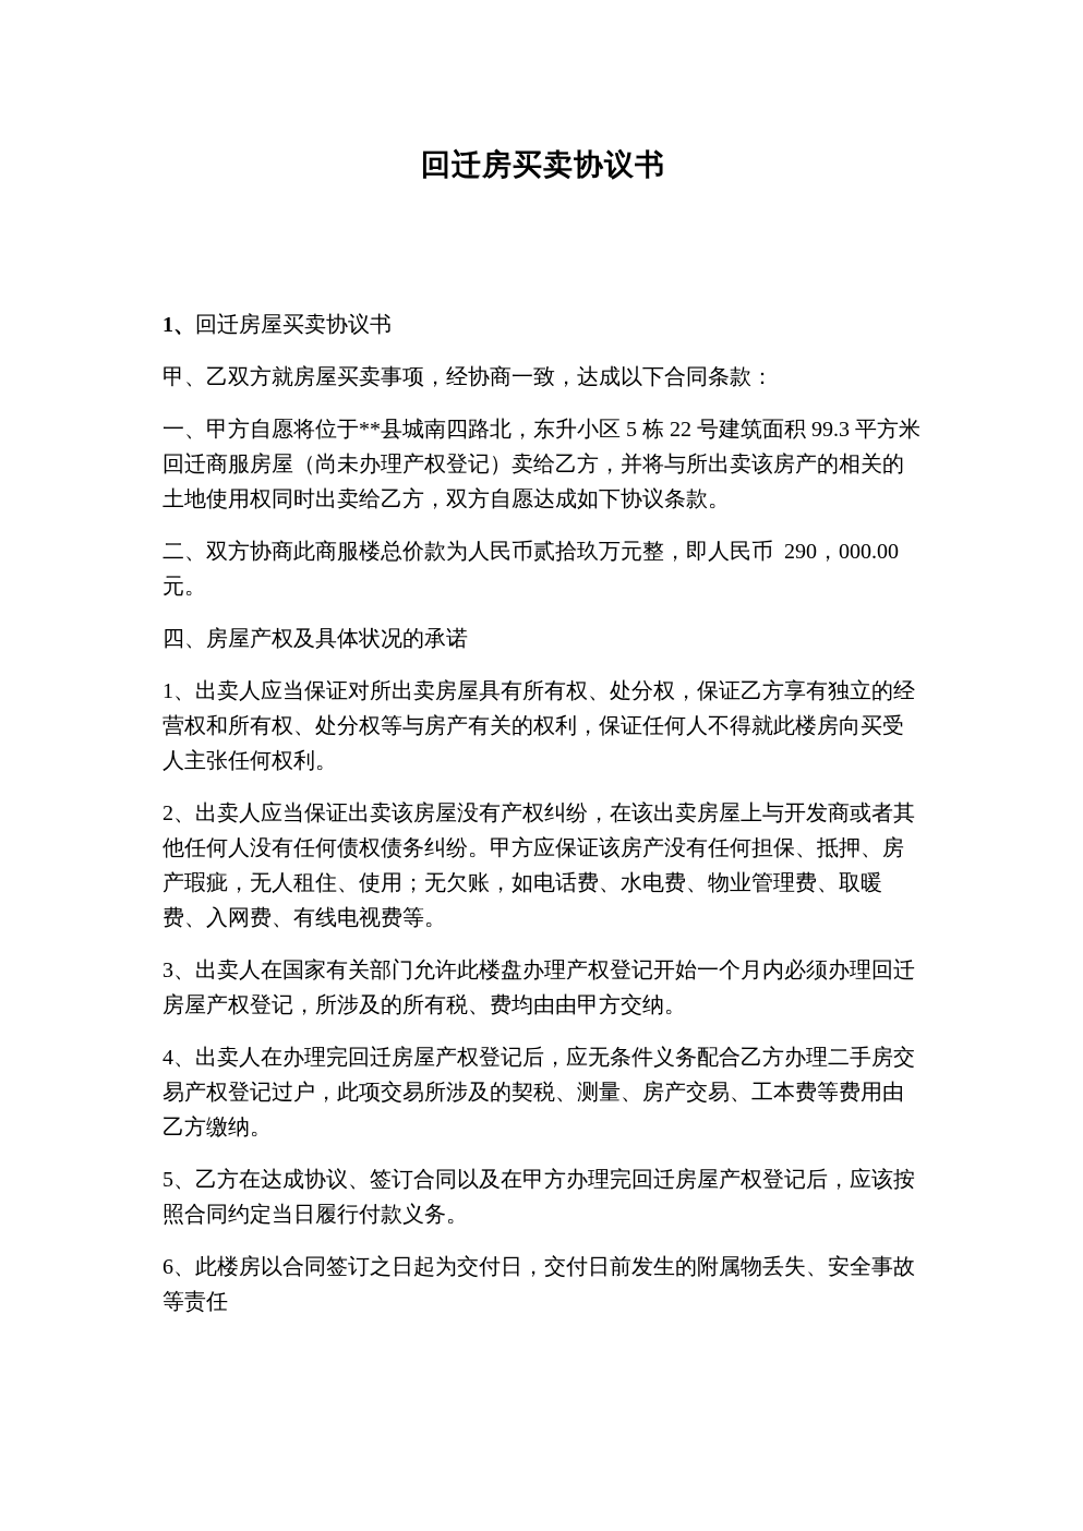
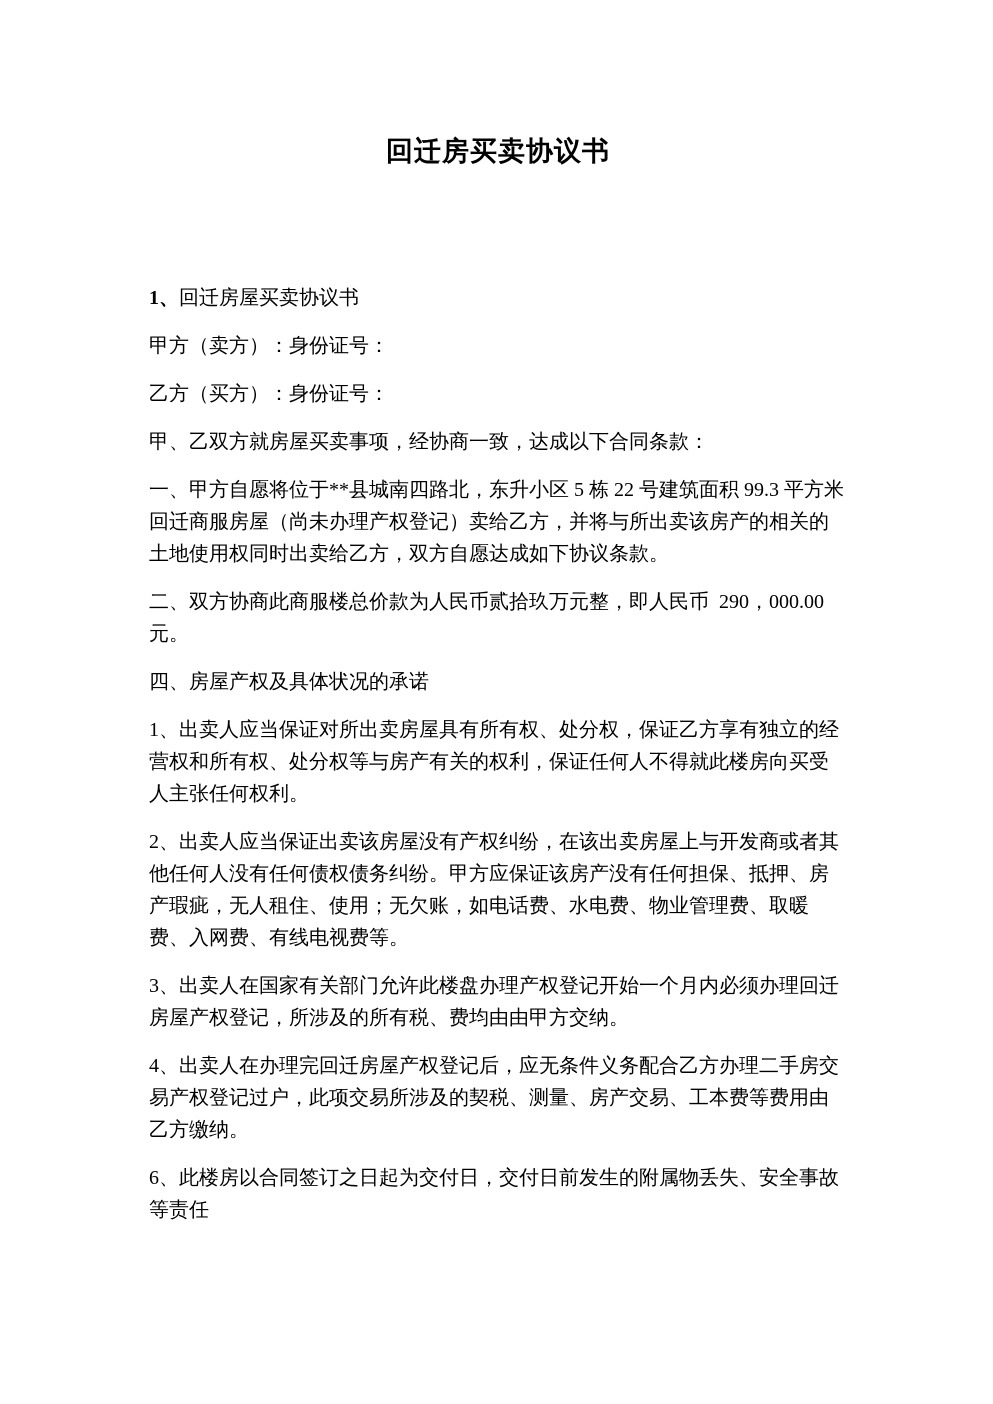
  回迁房买卖协议书
  1、回迁房屋买卖协议书
+ 甲方（卖方）：身份证号：
+ 乙方（买方）：身份证号：
  甲、乙双方就房屋买卖事项，经协商一致，达成以下合同条款：
  一、甲方自愿将位于**县城南四路北，东升小区 5 栋 22 号建筑面积 99.3 平方米回迁商服房屋（尚未办理产权登记）卖给乙方，并将与所出卖该房产的相关的土地使用权同时出卖给乙方，双方自愿达成如下协议条款。
  二、双方协商此商服楼总价款为人民币贰拾玖万元整，即人民币 290，000.00 元。
  四、房屋产权及具体状况的承诺
  1、出卖人应当保证对所出卖房屋具有所有权、处分权，保证乙方享有独立的经营权和所有权、处分权等与房产有关的权利，保证任何人不得就此楼房向买受人主张任何权利。
  2、出卖人应当保证出卖该房屋没有产权纠纷，在该出卖房屋上与开发商或者其他任何人没有任何债权债务纠纷。甲方应保证该房产没有任何担保、抵押、房产瑕疵，无人租住、使用；无欠账，如电话费、水电费、物业管理费、取暖费、入网费、有线电视费等。
  3、出卖人在国家有关部门允许此楼盘办理产权登记开始一个月内必须办理回迁房屋产权登记，所涉及的所有税、费均由由甲方交纳。
  4、出卖人在办理完回迁房屋产权登记后，应无条件义务配合乙方办理二手房交易产权登记过户，此项交易所涉及的契税、测量、房产交易、工本费等费用由乙方缴纳。
- 5、乙方在达成协议、签订合同以及在甲方办理完回迁房屋产权登记后，应该按照合同约定当日履行付款义务。
  6、此楼房以合同签订之日起为交付日，交付日前发生的附属物丢失、安全事故等责任
